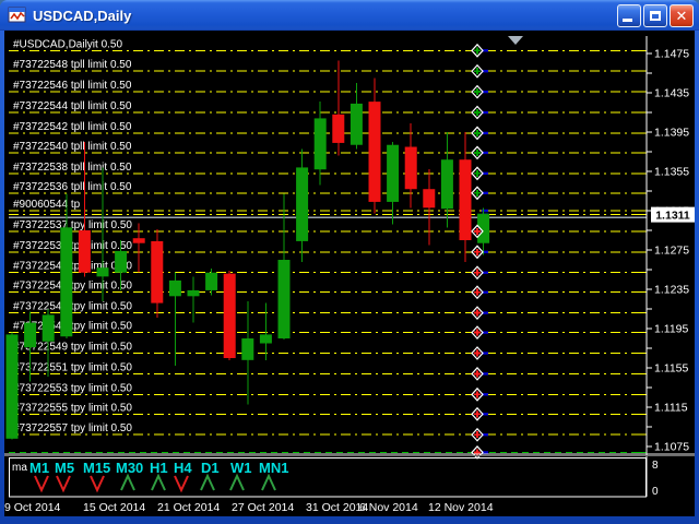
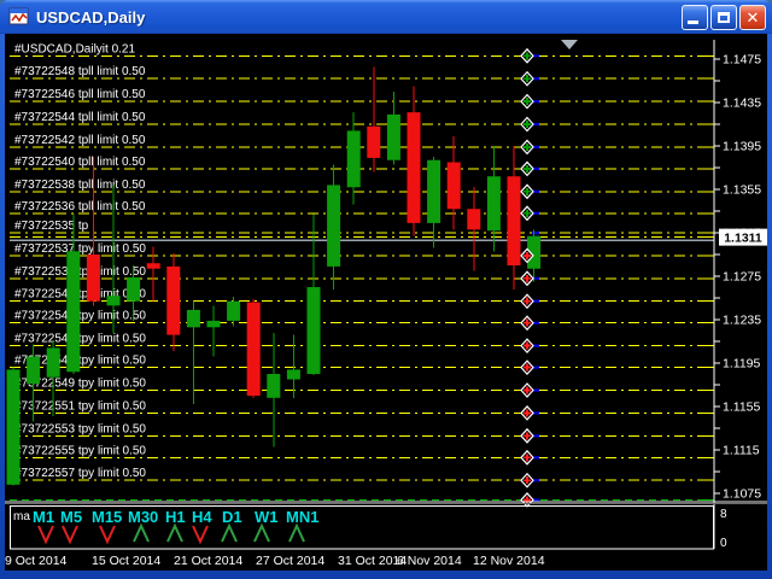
  USDCAD,Daily
  ✕
- #USDCAD,Dailyit 0.50
+ #USDCAD,Dailyit 0.21
  #73722548 tpll limit 0.50
  #73722546 tpll limit 0.50
  #73722544 tpll limit 0.50
  #73722542 tpll limit 0.50
  #73722540 tpll limit 0.50
  #73722538 tpll limit 0.50
  #73722536 tpll limt 0.50
- #90060544 tp
+ #73722535 tp
  #73722537 tpy limit 0.50
  #7372253pimit 0.50
  #7372254pimit 00
  #7372254py limit 0.50
  #7372254py limit 0.50
  #724py limit 0.50
  722549 tpy limit 0.50
  73722551 tpy limit 0.50
  73722553 tpy limit 0.50
  73722555 tpy limit 0.50
  73722557 tpy limit 0.50
  1.1475
  1.1435
  1.1395
  1.1355
  1.1275
  1.1235
  1.1195
  1.1155
  1.1115
  1.1075
  1.1311
  ma
  M1
  M5
  M15
  M30
  H1
  H4
  D1
  W1
  MN1
  8
  0
  9 Oct 2014
  15 Oct 2014
  21 Oct 2014
  27 Oct 2014
  31 Oct 2014
  6 Nov 2014
  12 Nov 2014
